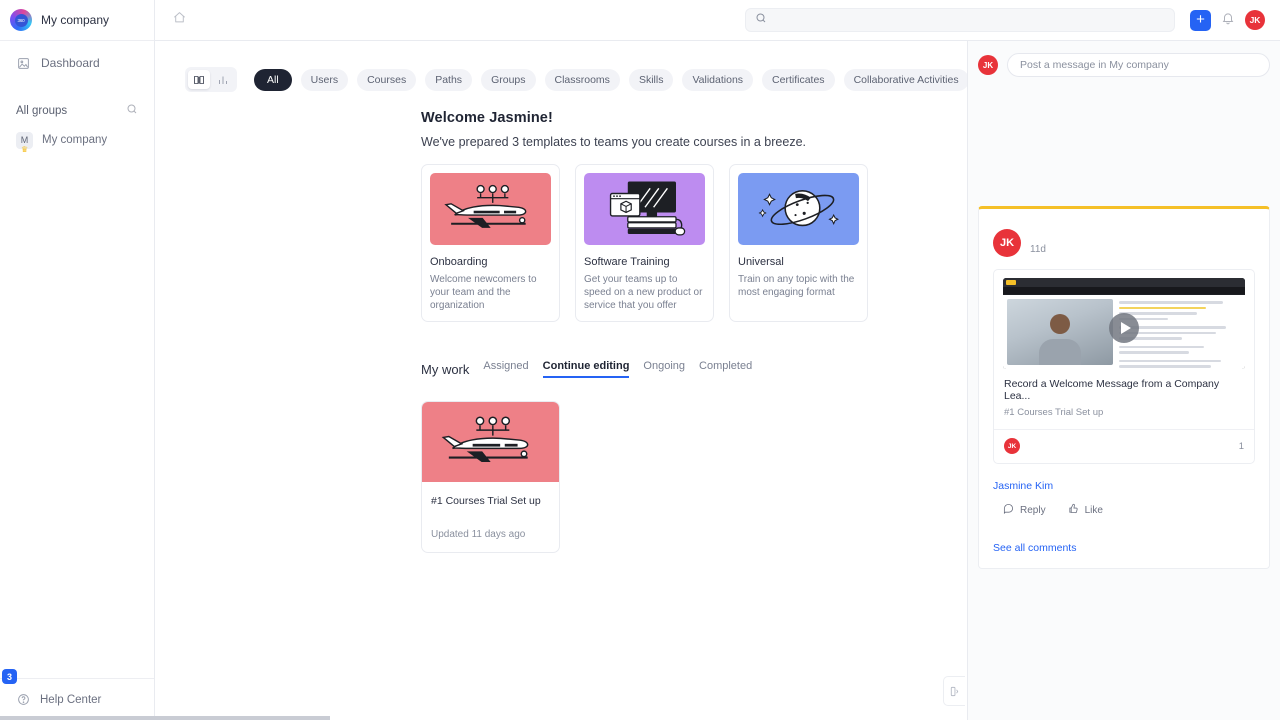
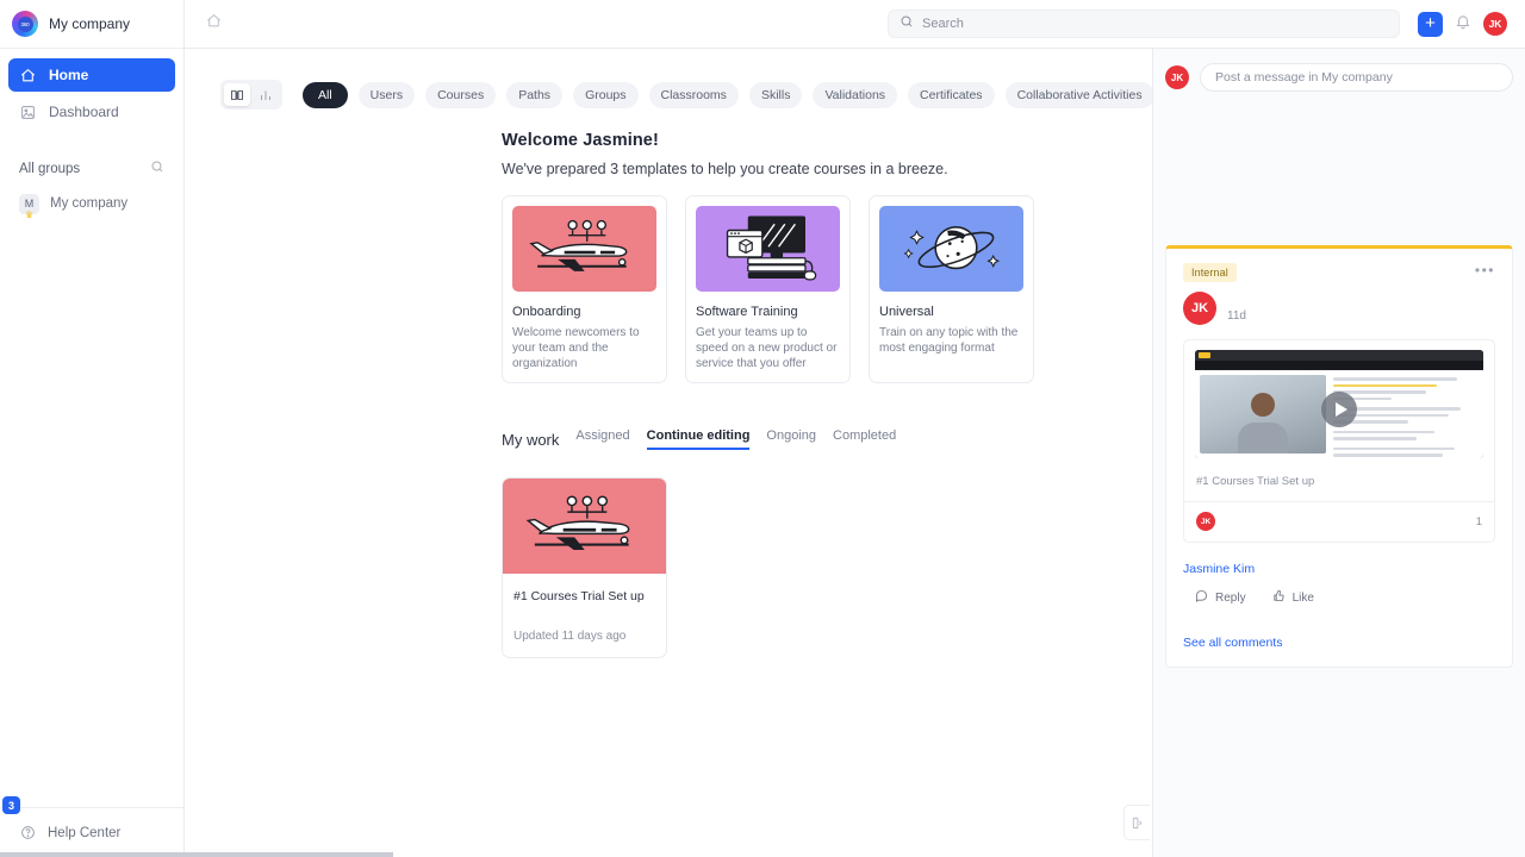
  My company
+ Home
  Dashboard
  All groups
  M
  ♛
  My company
  3
  Help Center
+ Search
  +
  JK
  All
  Users
  Courses
  Paths
  Groups
  Classrooms
  Skills
  Validations
  Certificates
  Collaborative Activities
  Welcome Jasmine!
- We've prepared 3 templates to teams you create courses in a breeze.
+ We've prepared 3 templates to help you create courses in a breeze.
  Onboarding
  Welcome newcomers to your team and the organization
  Software Training
  Get your teams up to speed on a new product or service that you offer
  Universal
  Train on any topic with the most engaging format
  My work
  Assigned
  Continue editing
  Ongoing
  Completed
  #1 Courses Trial Set up
  Updated 11 days ago
  JK
  Post a message in My company
+ Internal
+ •••
  JK
  11d
- Record a Welcome Message from a Company Lea...
  #1 Courses Trial Set up
  1
  Jasmine Kim
  Reply
  Like
  See all comments
